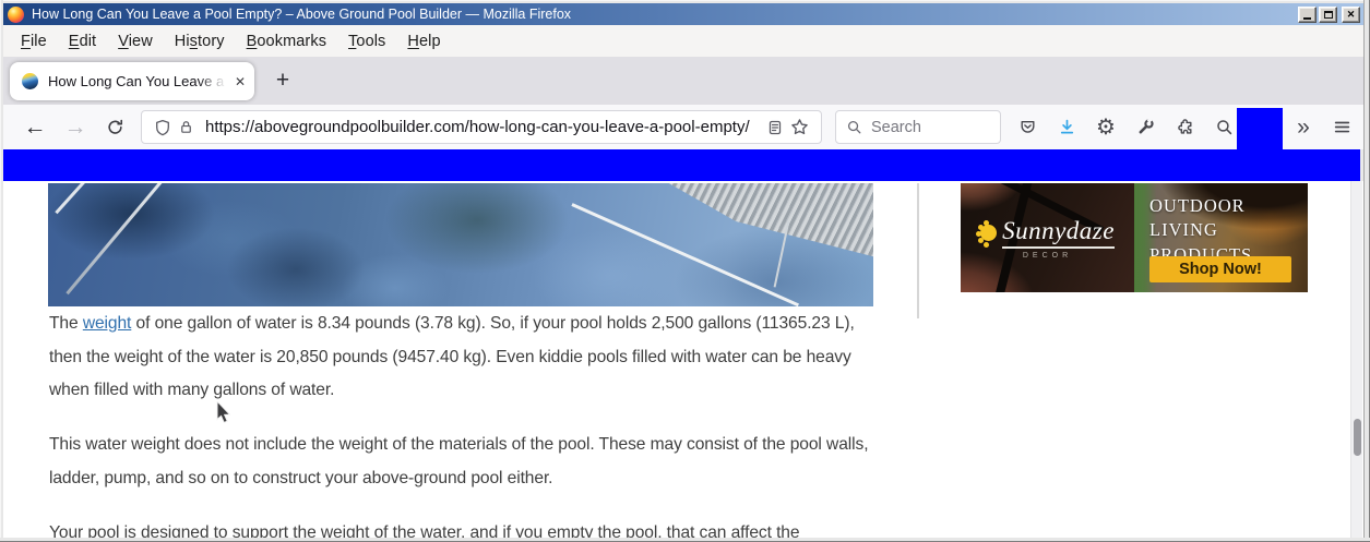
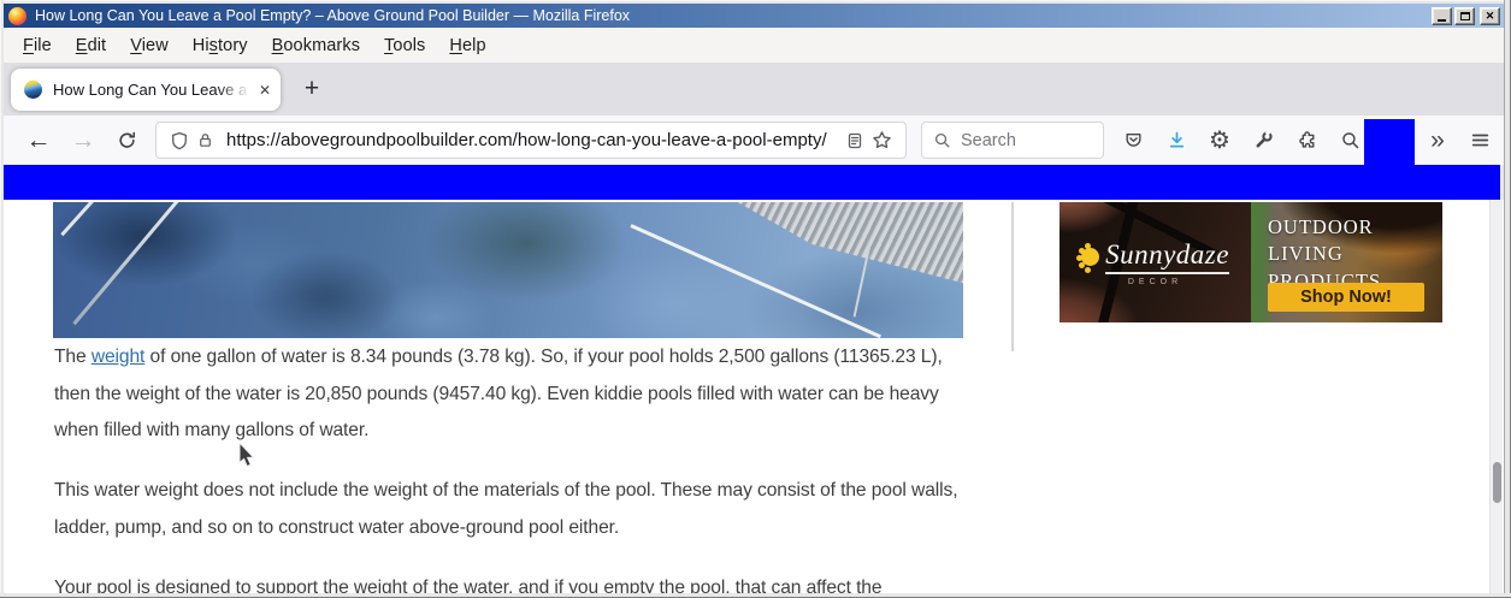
  How Long Can You Leave a Pool Empty? – Above Ground Pool Builder — Mozilla Firefox
  ✕
  File
  Edit
  View
  History
  Bookmarks
  Tools
  Help
  How Long Can You Leave a
  ✕
  +
  ←
  →
  https://abovegroundpoolbuilder.com/how-long-can-you-leave-a-pool-empty/
  Search
  ⚙
  »
  Sunnydaze
  OUTDOOR
  LIVING
  PRODUCTS
  Shop Now!
  The weight of one gallon of water is 8.34 pounds (3.78 kg). So, if your pool holds 2,500 gallons (11365.23 L), then the weight of the water is 20,850 pounds (9457.40 kg). Even kiddie pools filled with water can be heavy when filled with many gallons of water.
- This water weight does not include the weight of the materials of the pool. These may consist of the pool walls, ladder, pump, and so on to construct your above-ground pool either.
+ This water weight does not include the weight of the materials of the pool. These may consist of the pool walls, ladder, pump, and so on to construct water above-ground pool either.
  Your pool is designed to support the weight of the water, and if you empty the pool, that can affect the
